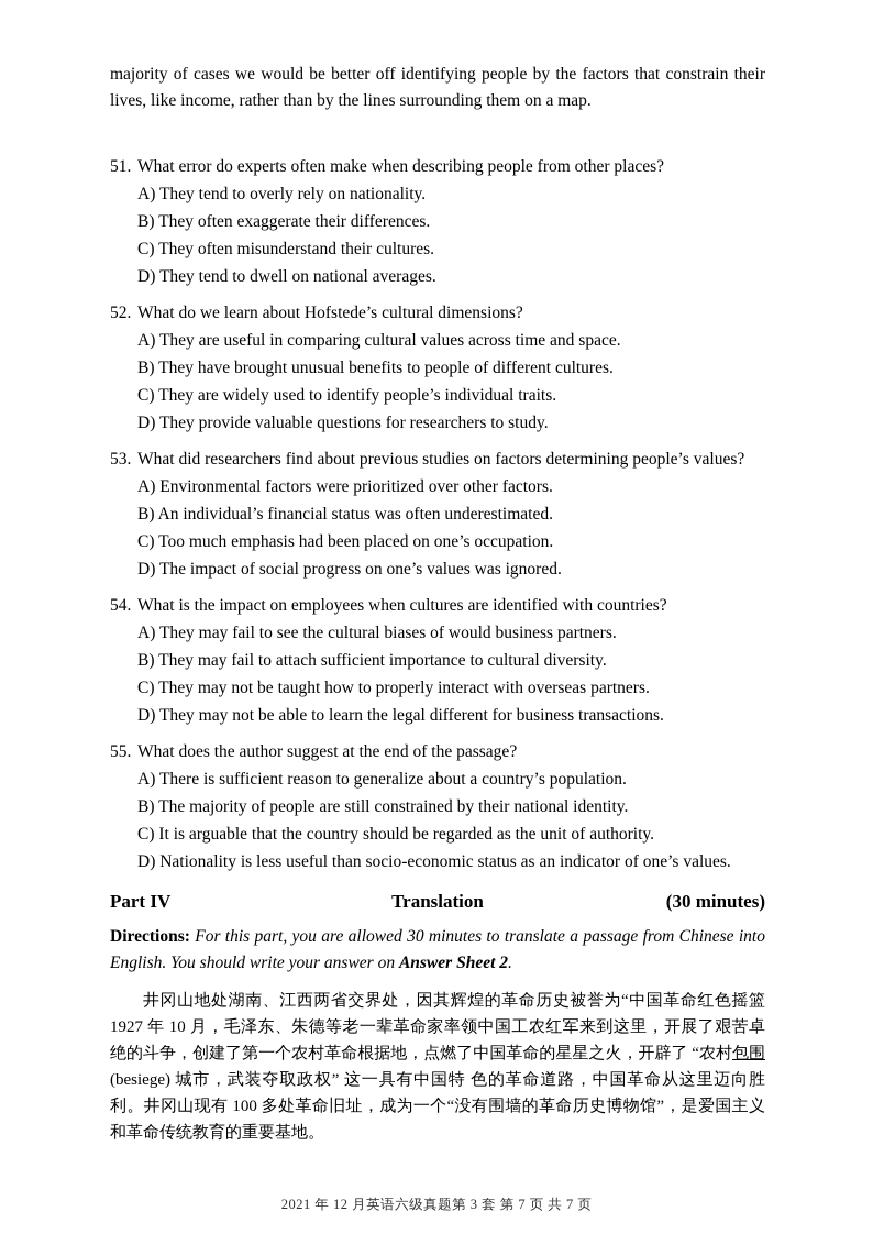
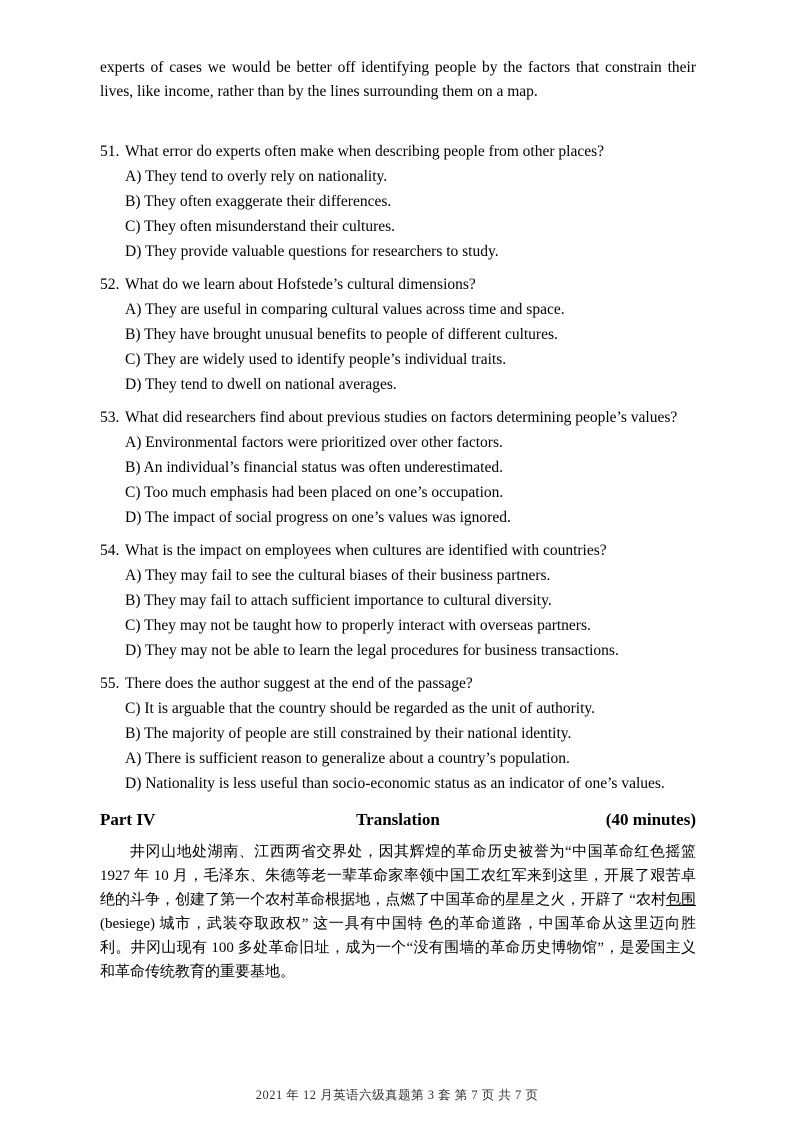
- majority of cases we would be better off identifying people by the factors that constrain their lives, like income, rather than by the lines surrounding them on a map.
+ experts of cases we would be better off identifying people by the factors that constrain their lives, like income, rather than by the lines surrounding them on a map.
  51.
  What error do experts often make when describing people from other places?
  A) They tend to overly rely on nationality.
  B) They often exaggerate their differences.
  C) They often misunderstand their cultures.
- D) They tend to dwell on national averages.
+ D) They provide valuable questions for researchers to study.
  52.
  What do we learn about Hofstede’s cultural dimensions?
  A) They are useful in comparing cultural values across time and space.
  B) They have brought unusual benefits to people of different cultures.
  C) They are widely used to identify people’s individual traits.
- D) They provide valuable questions for researchers to study.
+ D) They tend to dwell on national averages.
  53.
  What did researchers find about previous studies on factors determining people’s values?
  A) Environmental factors were prioritized over other factors.
  B) An individual’s financial status was often underestimated.
  C) Too much emphasis had been placed on one’s occupation.
  D) The impact of social progress on one’s values was ignored.
  54.
  What is the impact on employees when cultures are identified with countries?
- A) They may fail to see the cultural biases of would business partners.
+ A) They may fail to see the cultural biases of their business partners.
  B) They may fail to attach sufficient importance to cultural diversity.
  C) They may not be taught how to properly interact with overseas partners.
- D) They may not be able to learn the legal different for business transactions.
+ D) They may not be able to learn the legal procedures for business transactions.
  55.
- What does the author suggest at the end of the passage?
+ There does the author suggest at the end of the passage?
- A) There is sufficient reason to generalize about a country’s population.
+ C) It is arguable that the country should be regarded as the unit of authority.
  B) The majority of people are still constrained by their national identity.
- C) It is arguable that the country should be regarded as the unit of authority.
+ A) There is sufficient reason to generalize about a country’s population.
  D) Nationality is less useful than socio-economic status as an indicator of one’s values.
  Part IV
  Translation
- (30 minutes)
+ (40 minutes)
- Directions: For this part, you are allowed 30 minutes to translate a passage from Chinese into English. You should write your answer on Answer Sheet 2.
  井冈山地处湖南、江西两省交界处，因其辉煌的革命历史被誉为“中国革命红色摇篮 1927 年 10 月，毛泽东、朱德等老一辈革命家率领中国工农红军来到这里，开展了艰苦卓绝的斗争，创建了第一个农村革命根据地，点燃了中国革命的星星之火，开辟了 “农村包围 (besiege) 城市，武装夺取政权” 这一具有中国特 色的革命道路，中国革命从这里迈向胜利。井冈山现有 100 多处革命旧址，成为一个“没有围墙的革命历史博物馆”，是爱国主义和革命传统教育的重要基地。
  2021 年 12 月英语六级真题第 3 套 第 7 页 共 7 页
